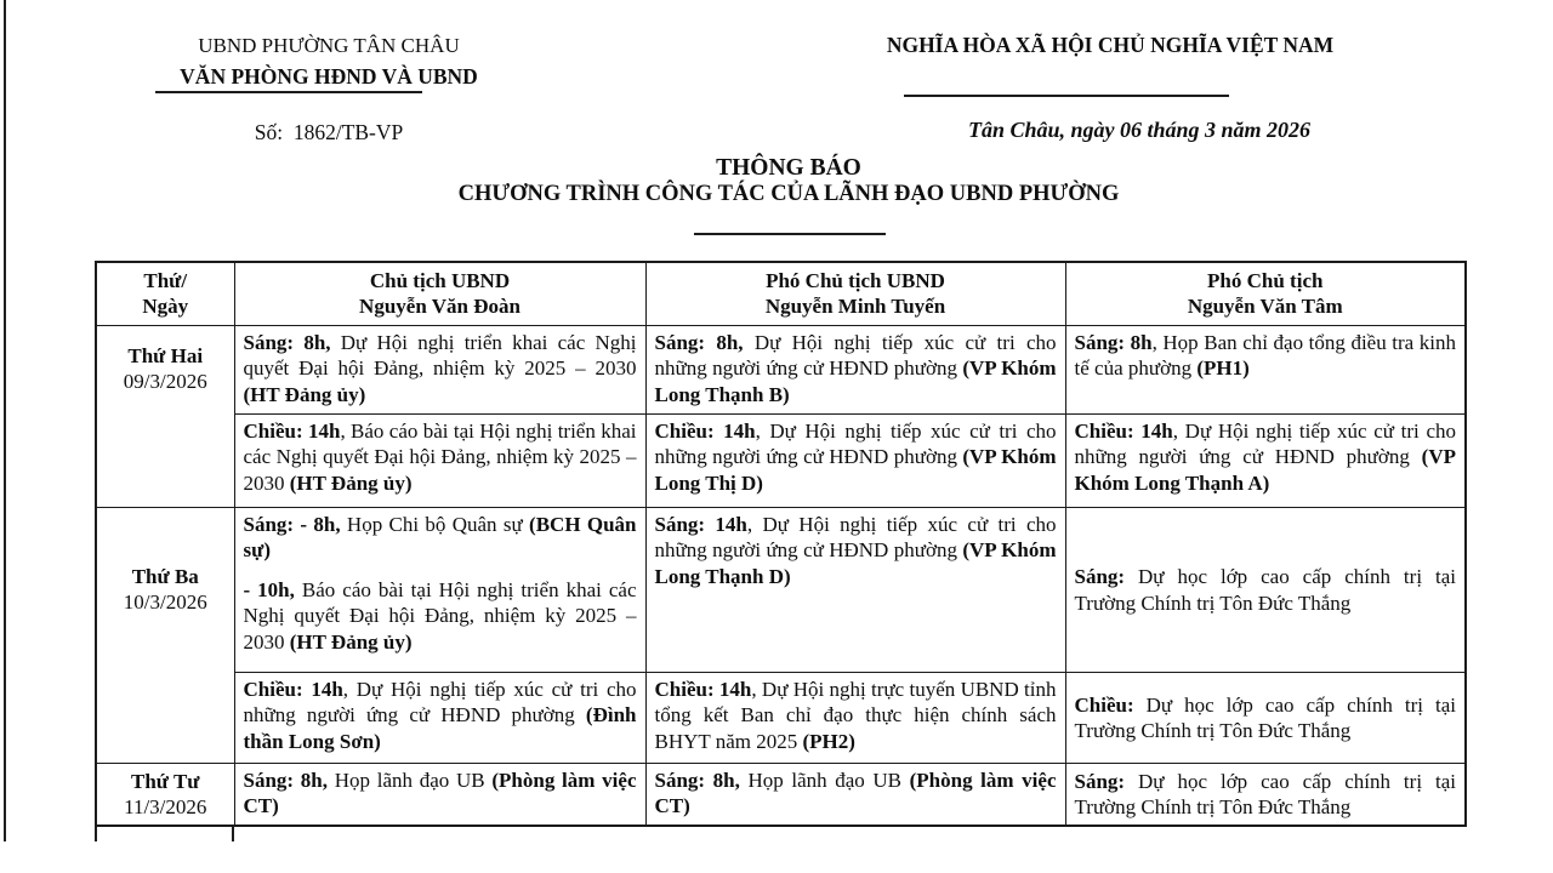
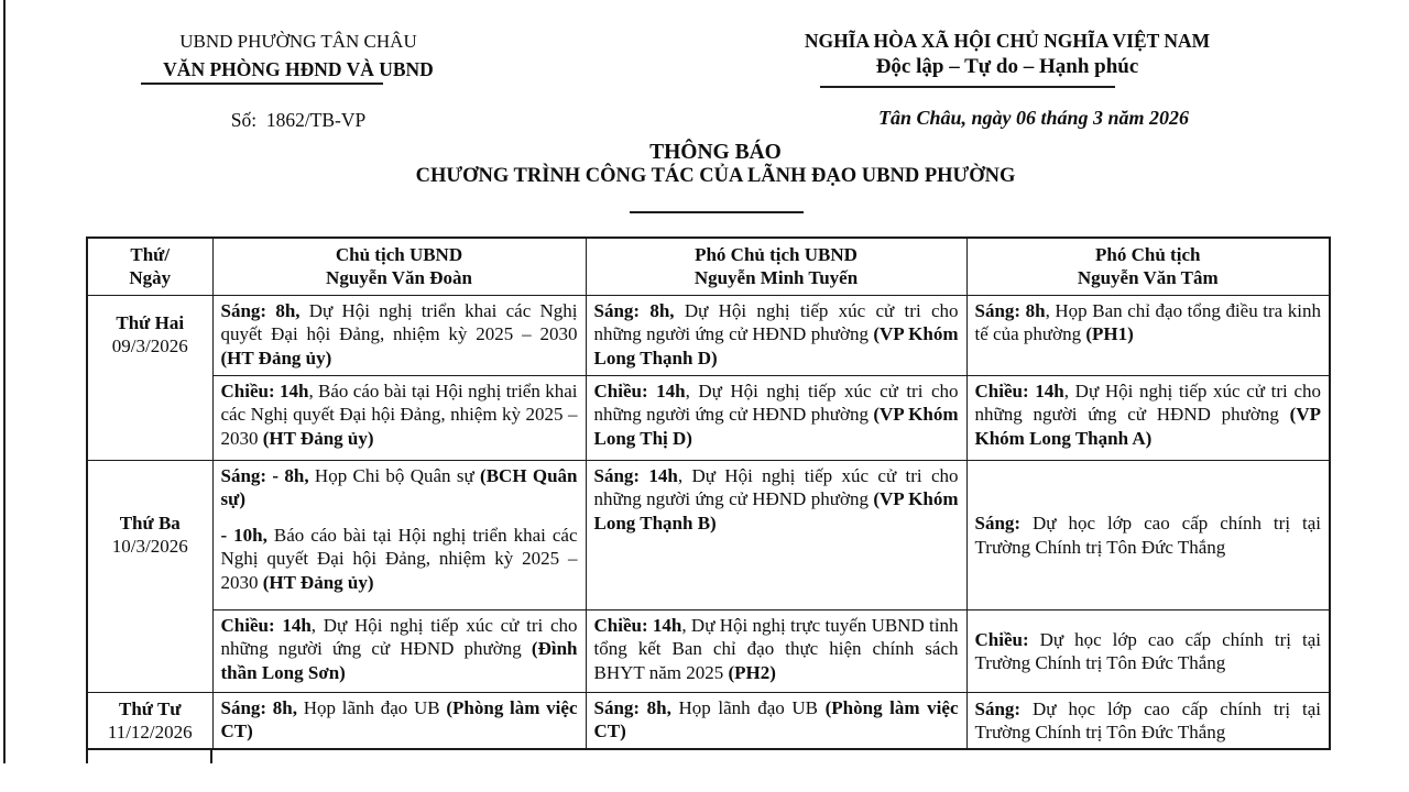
  UBND PHƯỜNG TÂN CHÂU
  VĂN PHÒNG HĐND VÀ UBND
  Số: 1862/TB-VP
  NGHĨA HÒA XÃ HỘI CHỦ NGHĨA VIỆT NAM
+ Độc lập – Tự do – Hạnh phúc
  Tân Châu, ngày 06 tháng 3 năm 2026
  THÔNG BÁO
  CHƯƠNG TRÌNH CÔNG TÁC CỦA LÃNH ĐẠO UBND PHƯỜNG
  Thứ/ Ngày	Chủ tịch UBND Nguyễn Văn Đoàn	Phó Chủ tịch UBND Nguyễn Minh Tuyến	Phó Chủ tịch Nguyễn Văn Tâm
- Thứ Hai 09/3/2026	Sáng: 8h, Dự Hội nghị triển khai các Nghị quyết Đại hội Đảng, nhiệm kỳ 2025 – 2030 (HT Đảng ủy)	Sáng: 8h, Dự Hội nghị tiếp xúc cử tri cho những người ứng cử HĐND phường (VP Khóm Long Thạnh B)	Sáng: 8h, Họp Ban chỉ đạo tổng điều tra kinh tế của phường (PH1)
+ Thứ Hai 09/3/2026	Sáng: 8h, Dự Hội nghị triển khai các Nghị quyết Đại hội Đảng, nhiệm kỳ 2025 – 2030 (HT Đảng ủy)	Sáng: 8h, Dự Hội nghị tiếp xúc cử tri cho những người ứng cử HĐND phường (VP Khóm Long Thạnh D)	Sáng: 8h, Họp Ban chỉ đạo tổng điều tra kinh tế của phường (PH1)
  Chiều: 14h, Báo cáo bài tại Hội nghị triển khai các Nghị quyết Đại hội Đảng, nhiệm kỳ 2025 – 2030 (HT Đảng ủy)	Chiều: 14h, Dự Hội nghị tiếp xúc cử tri cho những người ứng cử HĐND phường (VP Khóm Long Thị D)	Chiều: 14h, Dự Hội nghị tiếp xúc cử tri cho những người ứng cử HĐND phường (VP Khóm Long Thạnh A)
- Thứ Ba 10/3/2026	Sáng: - 8h, Họp Chi bộ Quân sự (BCH Quân sự)- 10h, Báo cáo bài tại Hội nghị triển khai các Nghị quyết Đại hội Đảng, nhiệm kỳ 2025 – 2030 (HT Đảng ủy)	Sáng: 14h, Dự Hội nghị tiếp xúc cử tri cho những người ứng cử HĐND phường (VP Khóm Long Thạnh D)	Sáng: Dự học lớp cao cấp chính trị tại Trường Chính trị Tôn Đức Thắng
+ Thứ Ba 10/3/2026	Sáng: - 8h, Họp Chi bộ Quân sự (BCH Quân sự)- 10h, Báo cáo bài tại Hội nghị triển khai các Nghị quyết Đại hội Đảng, nhiệm kỳ 2025 – 2030 (HT Đảng ủy)	Sáng: 14h, Dự Hội nghị tiếp xúc cử tri cho những người ứng cử HĐND phường (VP Khóm Long Thạnh B)	Sáng: Dự học lớp cao cấp chính trị tại Trường Chính trị Tôn Đức Thắng
  Chiều: 14h, Dự Hội nghị tiếp xúc cử tri cho những người ứng cử HĐND phường (Đình thần Long Sơn)	Chiều: 14h, Dự Hội nghị trực tuyến UBND tỉnh tổng kết Ban chỉ đạo thực hiện chính sách BHYT năm 2025 (PH2)	Chiều: Dự học lớp cao cấp chính trị tại Trường Chính trị Tôn Đức Thắng
- Thứ Tư 11/3/2026	Sáng: 8h, Họp lãnh đạo UB (Phòng làm việc CT)	Sáng: 8h, Họp lãnh đạo UB (Phòng làm việc CT)	Sáng: Dự học lớp cao cấp chính trị tại Trường Chính trị Tôn Đức Thắng
+ Thứ Tư 11/12/2026	Sáng: 8h, Họp lãnh đạo UB (Phòng làm việc CT)	Sáng: 8h, Họp lãnh đạo UB (Phòng làm việc CT)	Sáng: Dự học lớp cao cấp chính trị tại Trường Chính trị Tôn Đức Thắng
